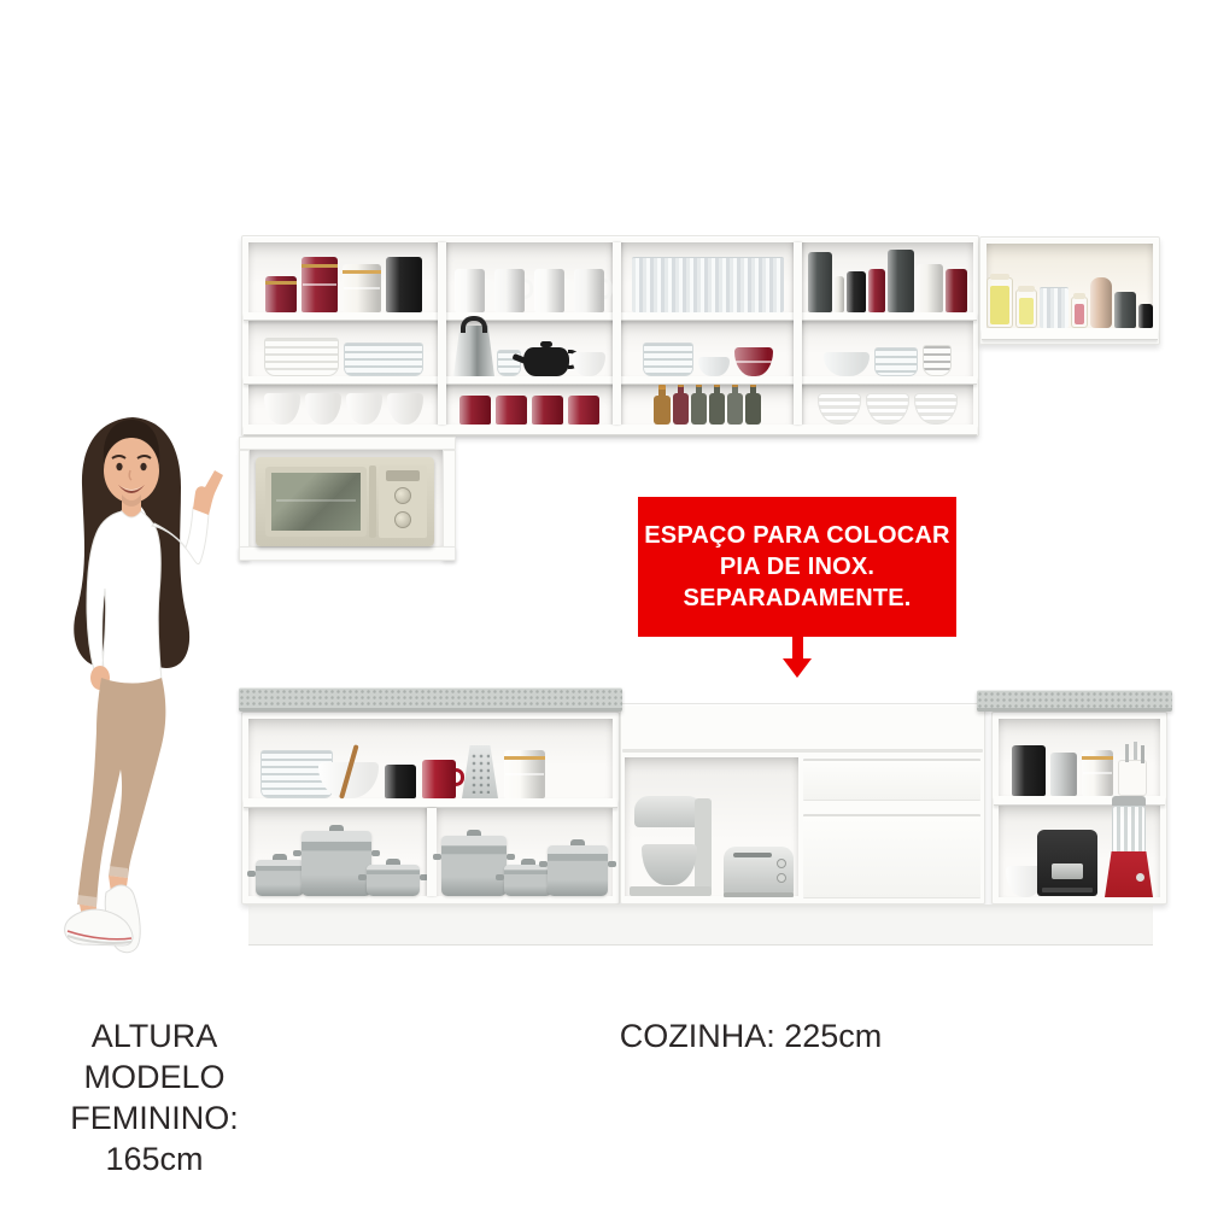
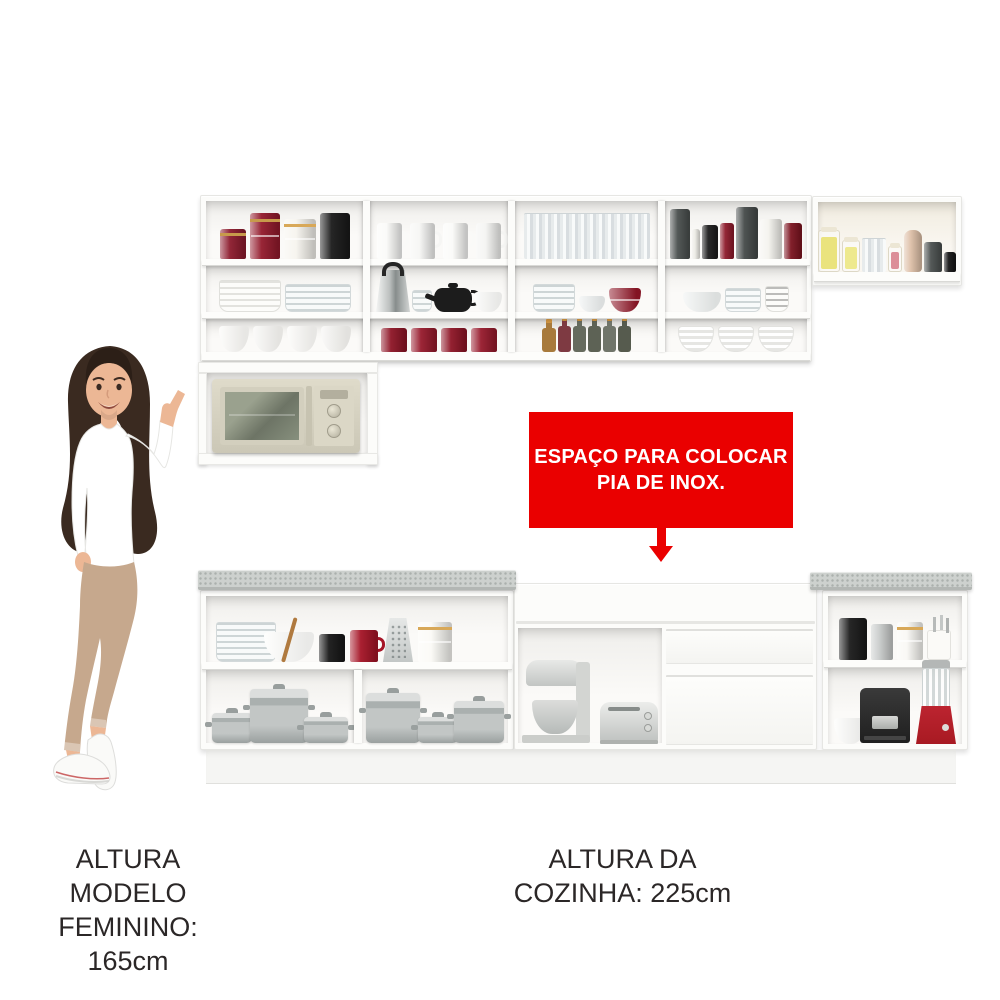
  ESPAÇO PARA COLOCAR
  PIA DE INOX.
- SEPARADAMENTE.
  ALTURA MODELO
  FEMININO: 165cm
+ ALTURA DA
  COZINHA: 225cm
